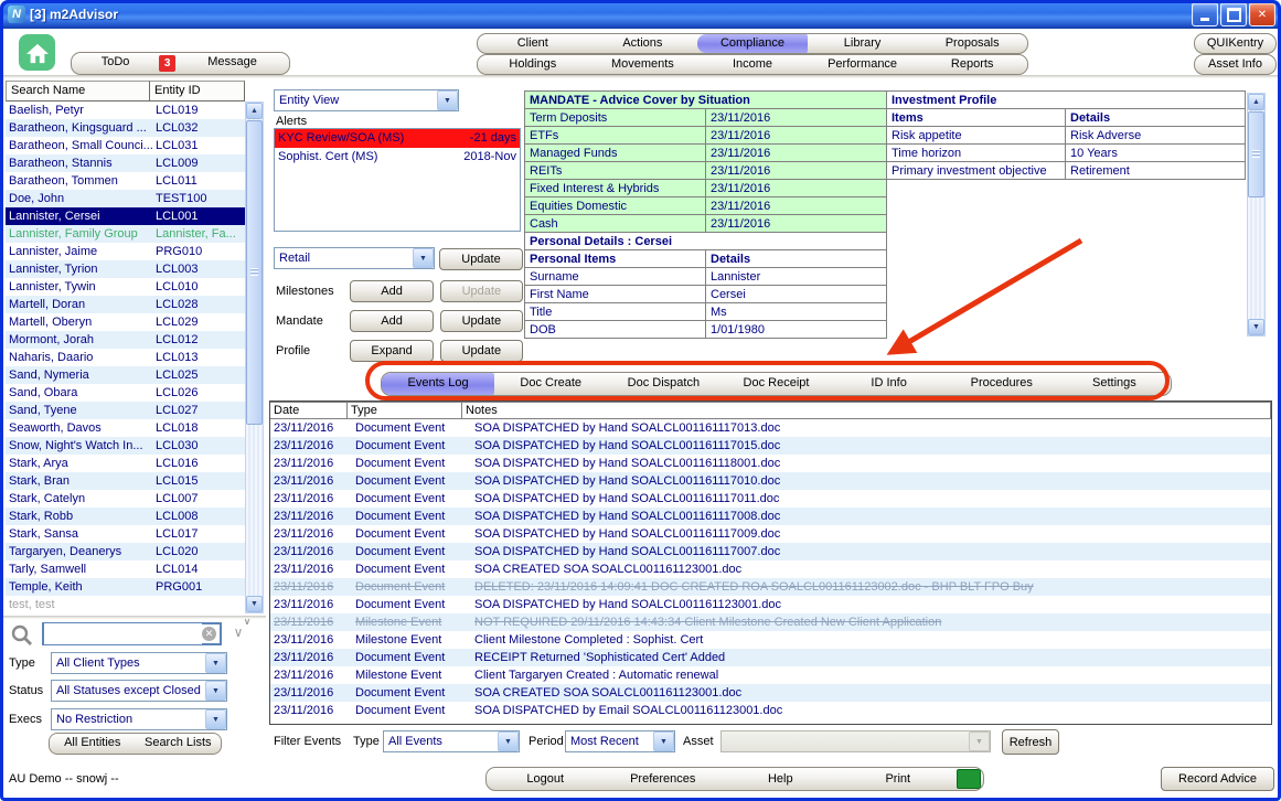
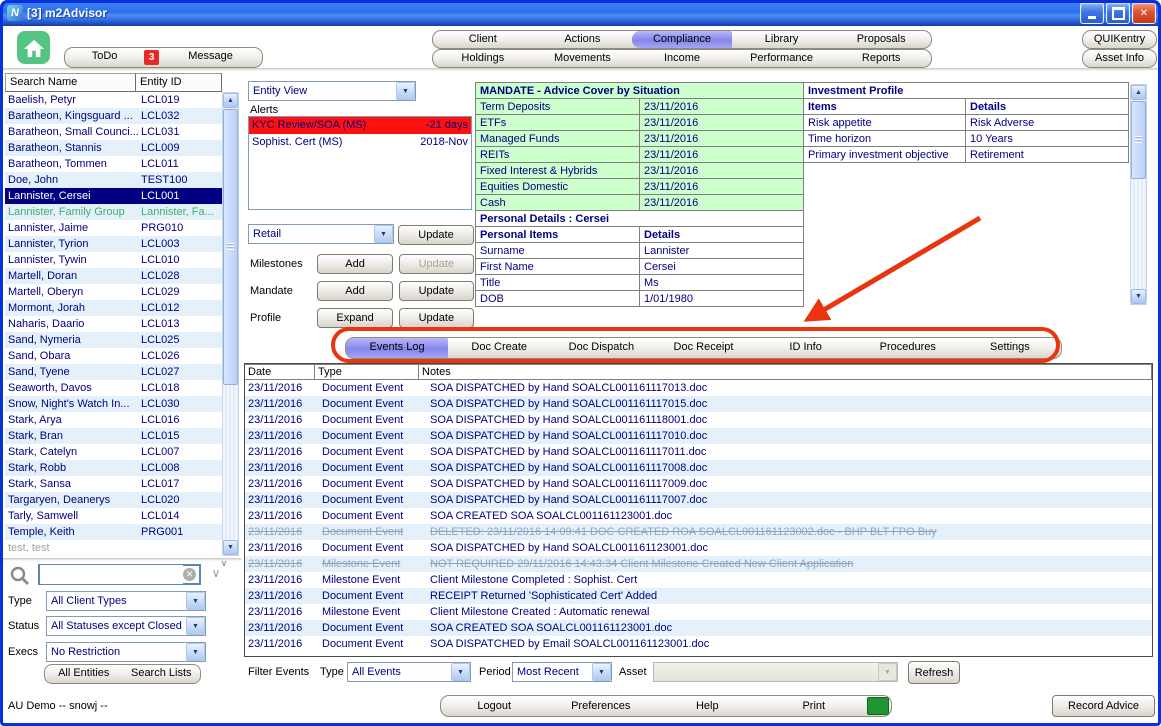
  N
  [3] m2Advisor
  ✕
  ToDo
  3
  Message
  Client
  Actions
  Compliance
  Library
  Proposals
  Holdings
  Movements
  Income
  Performance
  Reports
  QUIKentry
  Asset Info
  Search Name
  Entity ID
  Baelish, Petyr
  LCL019
  Baratheon, Kingsguard ...
  LCL032
  Baratheon, Small Counci...
  LCL031
  Baratheon, Stannis
  LCL009
  Baratheon, Tommen
  LCL011
  Doe, John
  TEST100
  Lannister, Cersei
  LCL001
  Lannister, Family Group
  Lannister, Fa...
  Lannister, Jaime
  PRG010
  Lannister, Tyrion
  LCL003
  Lannister, Tywin
  LCL010
  Martell, Doran
  LCL028
  Martell, Oberyn
  LCL029
  Mormont, Jorah
  LCL012
  Naharis, Daario
  LCL013
  Sand, Nymeria
  LCL025
  Sand, Obara
  LCL026
  Sand, Tyene
  LCL027
  Seaworth, Davos
  LCL018
  Snow, Night's Watch In...
  LCL030
  Stark, Arya
  LCL016
  Stark, Bran
  LCL015
  Stark, Catelyn
  LCL007
  Stark, Robb
  LCL008
  Stark, Sansa
  LCL017
  Targaryen, Deanerys
  LCL020
  Tarly, Samwell
  LCL014
  Temple, Keith
  PRG001
  test, test
  ∨
  ✕
  ∨
  Type
  All Client Types
  Status
  All Statuses except Closed
  Execs
  No Restriction
  All Entities
  Search Lists
  AU Demo -- snowj --
  Entity View
  Alerts
  KYC Review/SOA (MS)
  -21 days
  Sophist. Cert (MS)
  2018-Nov
  Retail
  Update
  Milestones
  Add
  Update
  Mandate
  Add
  Update
  Profile
  Expand
  Update
  MANDATE - Advice Cover by Situation
  Term Deposits	23/11/2016
  ETFs	23/11/2016
  Managed Funds	23/11/2016
  REITs	23/11/2016
  Fixed Interest & Hybrids	23/11/2016
  Equities Domestic	23/11/2016
  Cash	23/11/2016
  Personal Details : Cersei
  Personal Items	Details
  Surname	Lannister
  First Name	Cersei
  Title	Ms
  DOB	1/01/1980
  Investment Profile
  Items	Details
  Risk appetite	Risk Adverse
  Time horizon	10 Years
  Primary investment objective	Retirement
  Events Log
  Doc Create
  Doc Dispatch
  Doc Receipt
  ID Info
  Procedures
  Settings
  Date
  Type
  Notes
  23/11/2016
  Document Event
  SOA DISPATCHED by Hand SOALCL001161117013.doc
  23/11/2016
  Document Event
  SOA DISPATCHED by Hand SOALCL001161117015.doc
  23/11/2016
  Document Event
  SOA DISPATCHED by Hand SOALCL001161118001.doc
  23/11/2016
  Document Event
  SOA DISPATCHED by Hand SOALCL001161117010.doc
  23/11/2016
  Document Event
  SOA DISPATCHED by Hand SOALCL001161117011.doc
  23/11/2016
  Document Event
  SOA DISPATCHED by Hand SOALCL001161117008.doc
  23/11/2016
  Document Event
  SOA DISPATCHED by Hand SOALCL001161117009.doc
  23/11/2016
  Document Event
  SOA DISPATCHED by Hand SOALCL001161117007.doc
  23/11/2016
  Document Event
  SOA CREATED SOA SOALCL001161123001.doc
  23/11/2016
  Document Event
  DELETED: 23/11/2016 14:09:41 DOC CREATED ROA SOALCL001161123002.doc - BHP BLT FPO Buy
  23/11/2016
  Document Event
  SOA DISPATCHED by Hand SOALCL001161123001.doc
  23/11/2016
  Milestone Event
  NOT REQUIRED 29/11/2016 14:43:34 Client Milestone Created New Client Application
  23/11/2016
  Milestone Event
  Client Milestone Completed : Sophist. Cert
  23/11/2016
  Document Event
  RECEIPT Returned 'Sophisticated Cert' Added
  23/11/2016
  Milestone Event
- Client Targaryen Created : Automatic renewal
+ Client Milestone Created : Automatic renewal
  23/11/2016
  Document Event
  SOA CREATED SOA SOALCL001161123001.doc
  23/11/2016
  Document Event
  SOA DISPATCHED by Email SOALCL001161123001.doc
  Filter Events
  Type
  All Events
  Period
  Most Recent
  Asset
  Refresh
  Logout
  Preferences
  Help
  Print
  Record Advice
